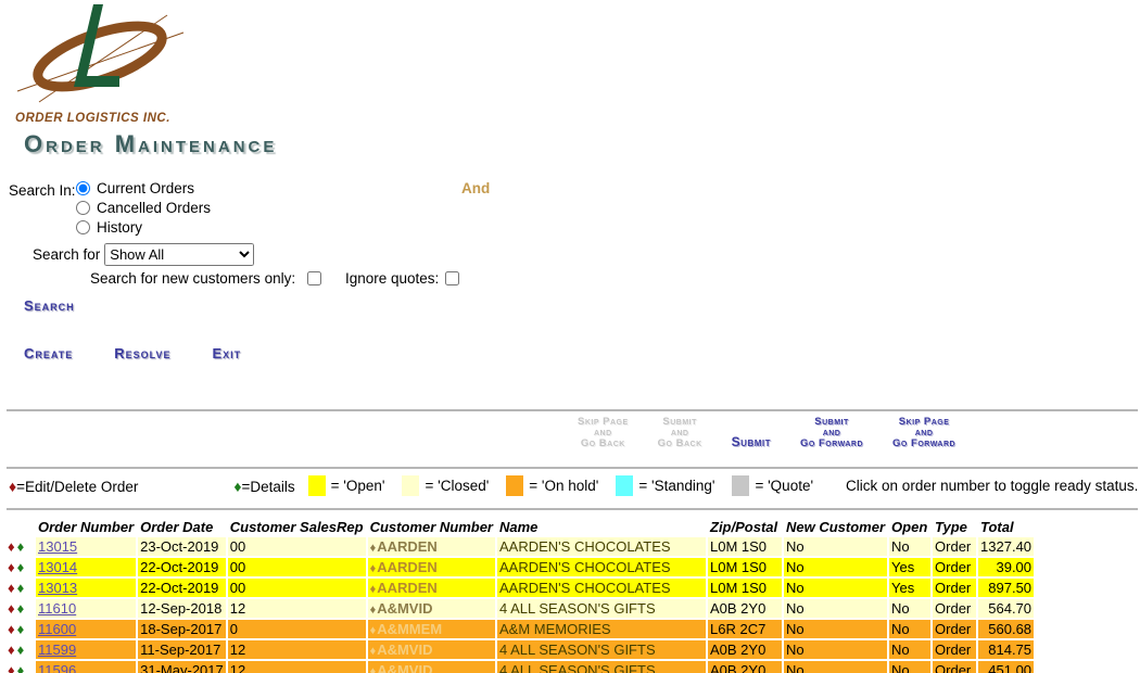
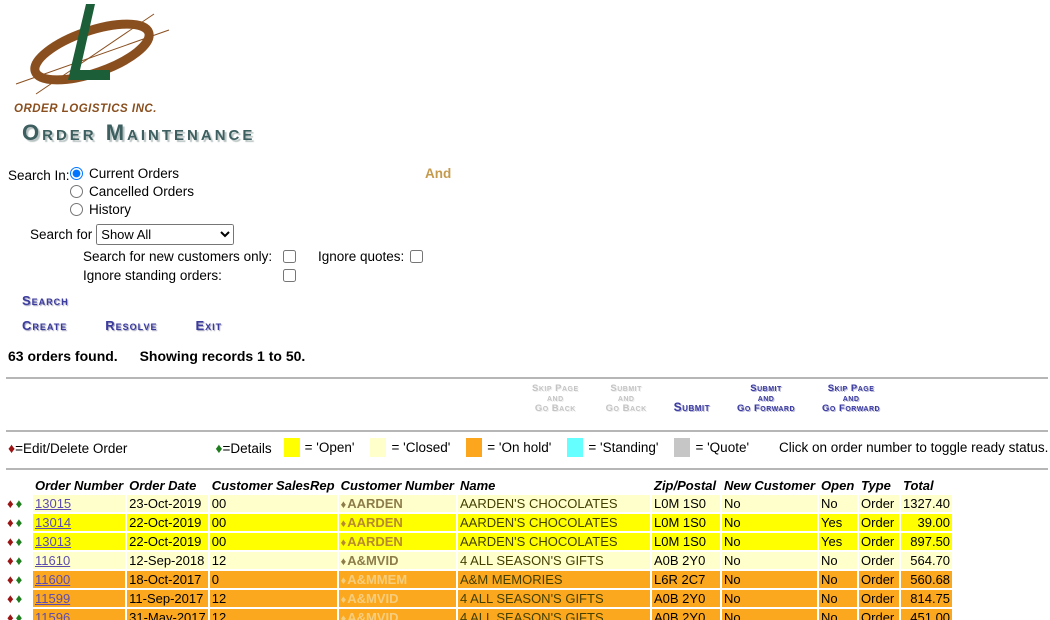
  ORDER LOGISTICS INC.
  Order Maintenance
  And
  Search In:
  Current Orders
  Cancelled Orders
  History
  Search for
  Show All
  Search for new customers only:
  Ignore quotes:
+ Ignore standing orders:
  Search
  Create
  Resolve
  Exit
+ 63 orders found. Showing records 1 to 50.
  Skip Page
  and
  Go Back
  Submit
  and
  Go Back
  Submit
  Submit
  and
  Go Forward
  Skip Page
  and
  Go Forward
  ♦=Edit/Delete Order
  ♦=Details
  = 'Open'
  = 'Closed'
  = 'On hold'
  = 'Standing'
  = 'Quote'
  Click on order number to toggle ready status.
  	Order Number	Order Date	Customer SalesRep	Customer Number	Name	Zip/Postal	New Customer	Open	Type	Total
  ♦ ♦	13015	23-Oct-2019	00	♦AARDEN	AARDEN'S CHOCOLATES	L0M 1S0	No	No	Order	1327.40
  ♦ ♦	13014	22-Oct-2019	00	♦AARDEN	AARDEN'S CHOCOLATES	L0M 1S0	No	Yes	Order	39.00
  ♦ ♦	13013	22-Oct-2019	00	♦AARDEN	AARDEN'S CHOCOLATES	L0M 1S0	No	Yes	Order	897.50
  ♦ ♦	11610	12-Sep-2018	12	♦A&MVID	4 ALL SEASON'S GIFTS	A0B 2Y0	No	No	Order	564.70
- ♦ ♦	11600	18-Sep-2017	0	♦A&MMEM	A&M MEMORIES	L6R 2C7	No	No	Order	560.68
+ ♦ ♦	11600	18-Oct-2017	0	♦A&MMEM	A&M MEMORIES	L6R 2C7	No	No	Order	560.68
  ♦ ♦	11599	11-Sep-2017	12	♦A&MVID	4 ALL SEASON'S GIFTS	A0B 2Y0	No	No	Order	814.75
  ♦ ♦	11596	31-May-2017	12	♦A&MVID	4 ALL SEASON'S GIFTS	A0B 2Y0	No	No	Order	451.00
